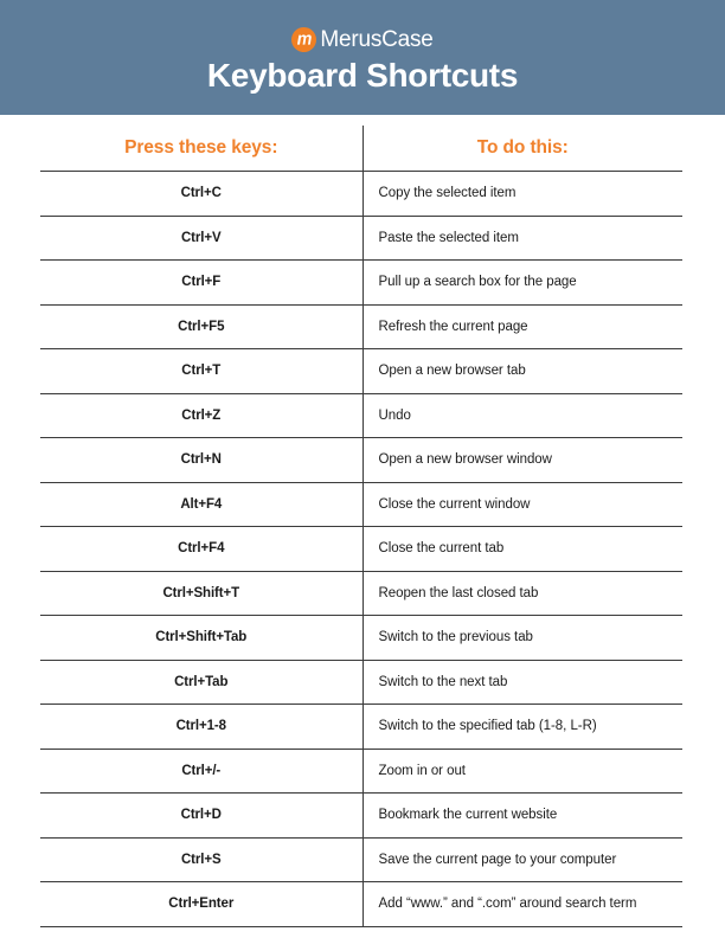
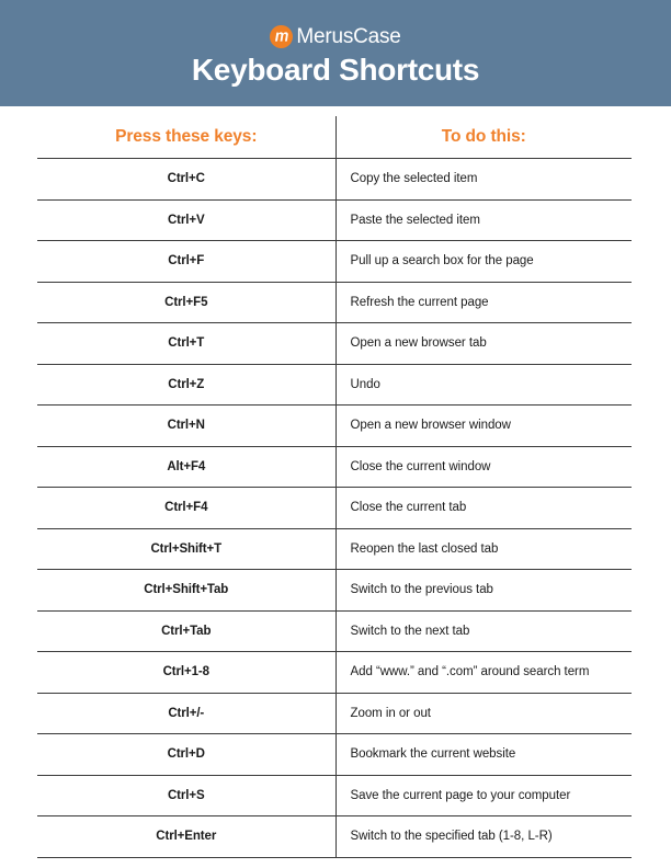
  MerusCase
  Keyboard Shortcuts
  Press these keys:	To do this:
  Ctrl+C	Copy the selected item
  Ctrl+V	Paste the selected item
  Ctrl+F	Pull up a search box for the page
  Ctrl+F5	Refresh the current page
  Ctrl+T	Open a new browser tab
  Ctrl+Z	Undo
  Ctrl+N	Open a new browser window
  Alt+F4	Close the current window
  Ctrl+F4	Close the current tab
  Ctrl+Shift+T	Reopen the last closed tab
  Ctrl+Shift+Tab	Switch to the previous tab
  Ctrl+Tab	Switch to the next tab
- Ctrl+1-8	Switch to the specified tab (1-8, L-R)
+ Ctrl+1-8	Add “www.” and “.com” around search term
  Ctrl+/-	Zoom in or out
  Ctrl+D	Bookmark the current website
  Ctrl+S	Save the current page to your computer
- Ctrl+Enter	Add “www.” and “.com” around search term
+ Ctrl+Enter	Switch to the specified tab (1-8, L-R)
